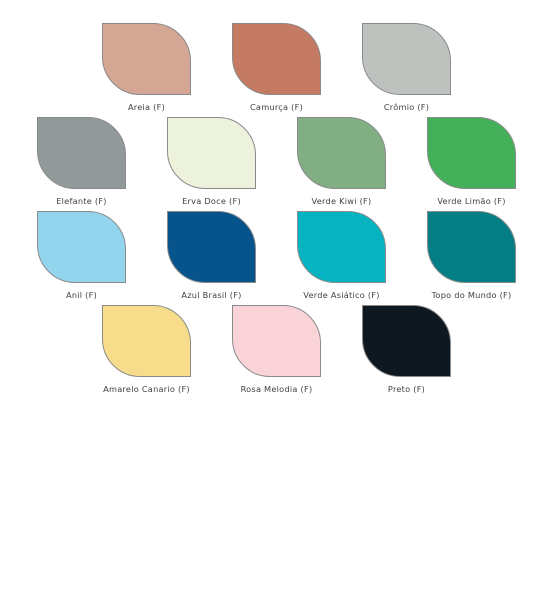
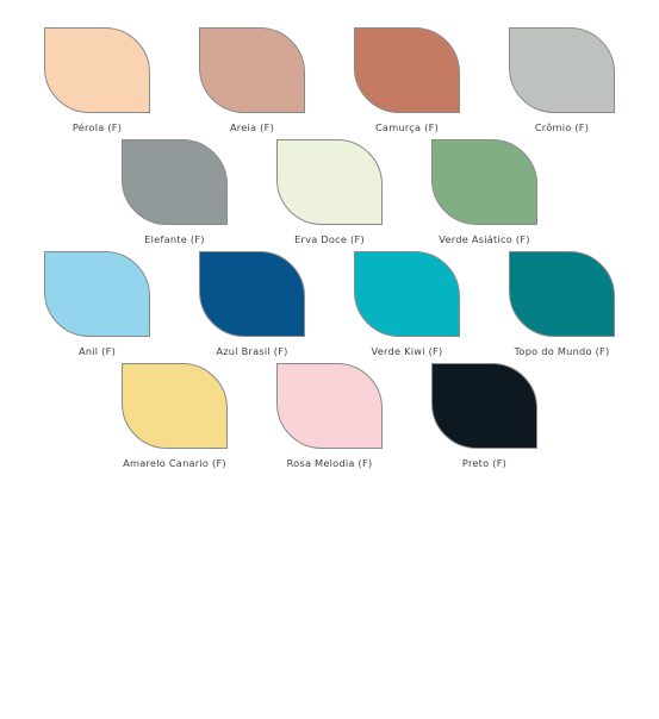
+ Pérola (F)
  Areia (F)
  Camurça (F)
  Crômio (F)
  Elefante (F)
  Erva Doce (F)
- Verde Kiwi (F)
+ Verde Asiático (F)
- Verde Limão (F)
  Anil (F)
  Azul Brasil (F)
- Verde Asiático (F)
+ Verde Kiwi (F)
  Topo do Mundo (F)
  Amarelo Canario (F)
  Rosa Melodia (F)
  Preto (F)
